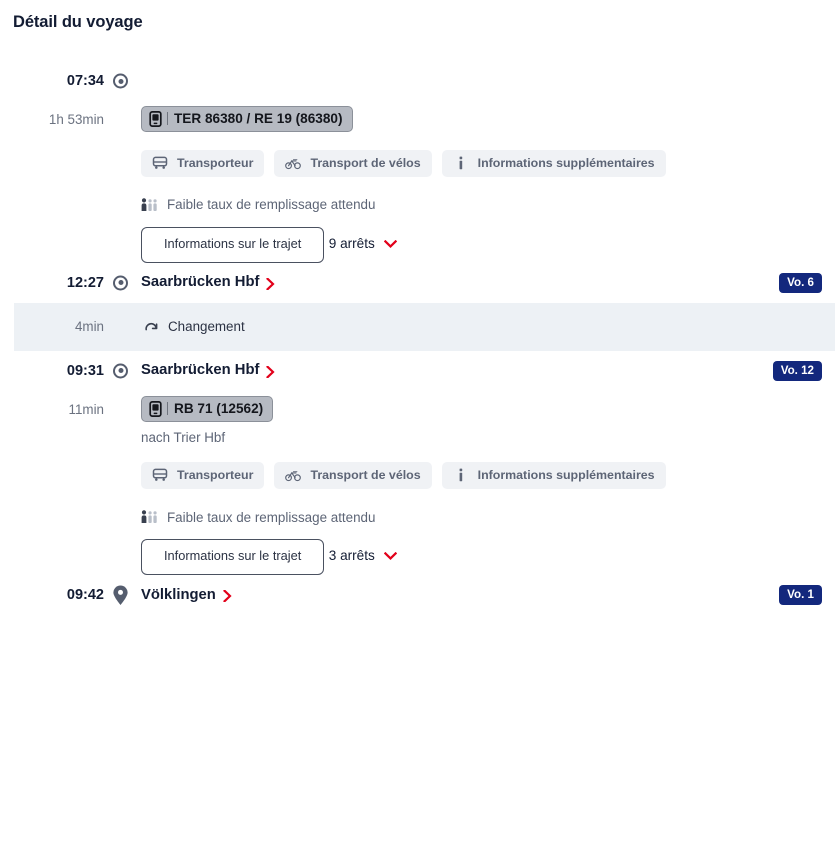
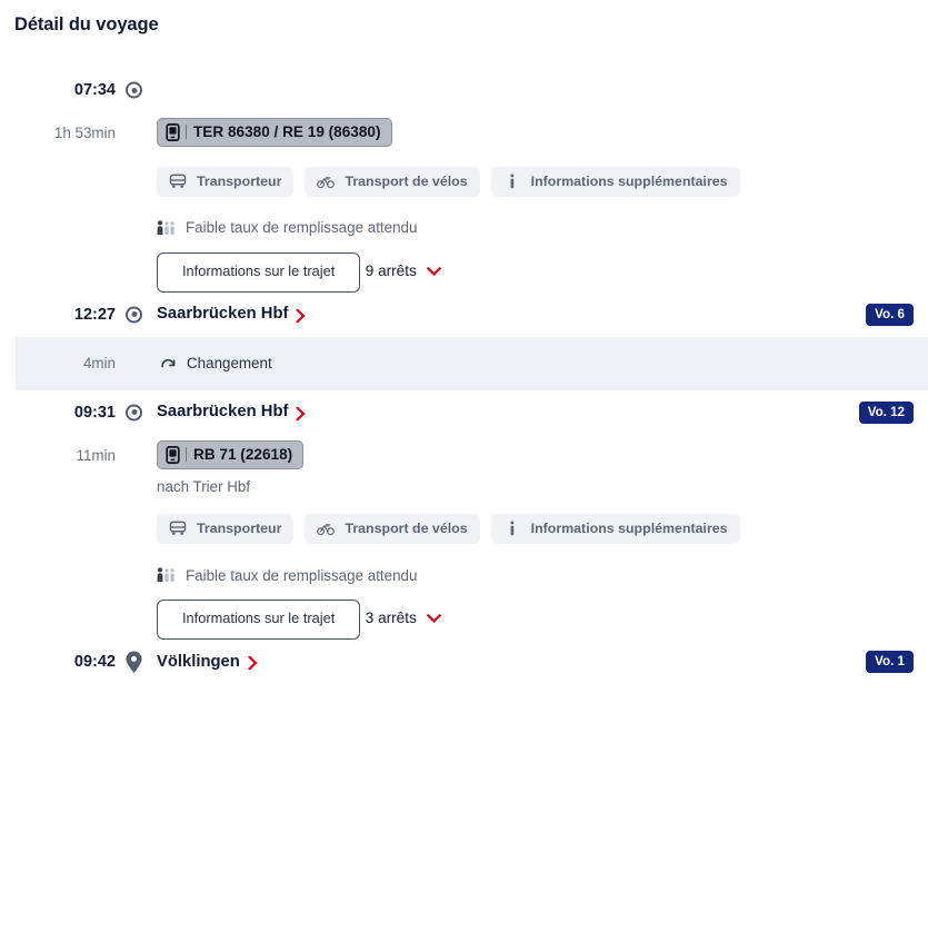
  Détail du voyage
  07:34
  1h 53min
  TER 86380 / RE 19 (86380)
  Transporteur
  Transport de vélos
  Informations supplémentaires
  Faible taux de remplissage attendu
  Informations sur le trajet
  9 arrêts
  12:27
  Saarbrücken Hbf
  Vo. 6
  4min
  Changement
  09:31
  Saarbrücken Hbf
  Vo. 12
  11min
- RB 71 (12562)
+ RB 71 (22618)
  nach Trier Hbf
  Transporteur
  Transport de vélos
  Informations supplémentaires
  Faible taux de remplissage attendu
  Informations sur le trajet
  3 arrêts
  09:42
  Völklingen
  Vo. 1
